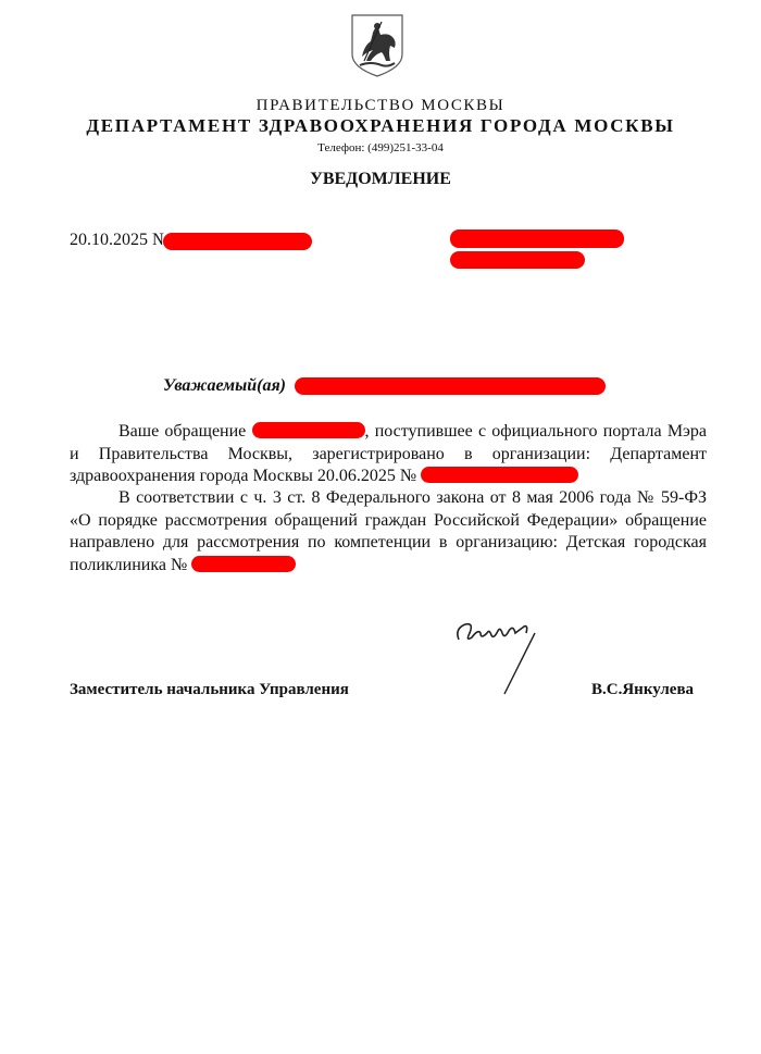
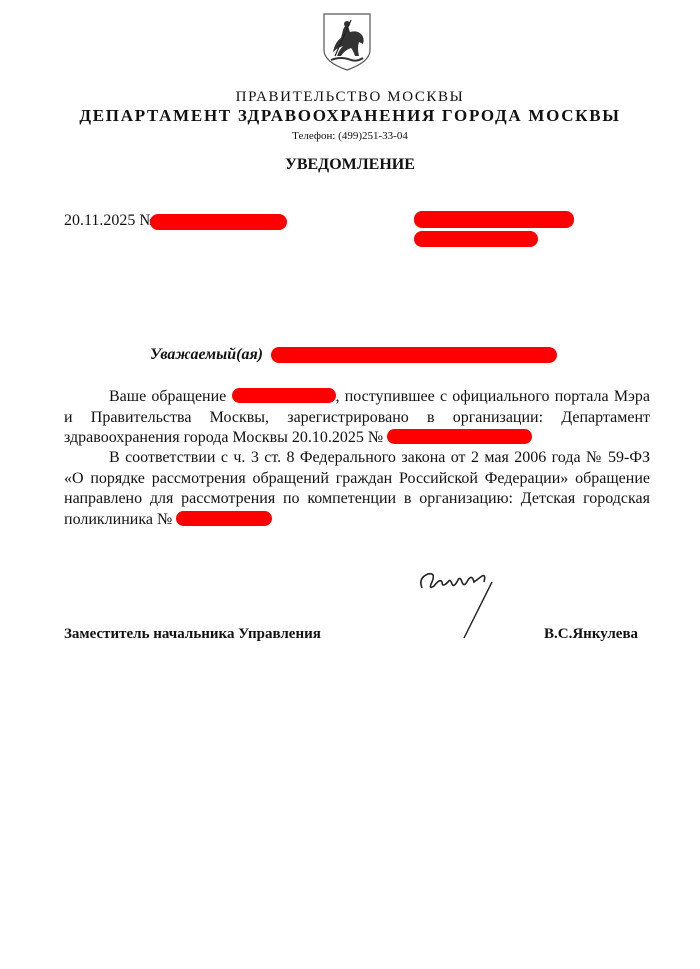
  ПРАВИТЕЛЬСТВО МОСКВЫ
  ДЕПАРТАМЕНТ ЗДРАВООХРАНЕНИЯ ГОРОДА МОСКВЫ
  Телефон: (499)251-33-04
  УВЕДОМЛЕНИЕ
- 20.10.2025 №
+ 20.11.2025 №
  Уважаемый(ая)
- Ваше обращение , поступившее с официального портала Мэра и Правительства Москвы, зарегистрировано в организации: Департамент здравоохранения города Москвы 20.06.2025 №
+ Ваше обращение , поступившее с официального портала Мэра и Правительства Москвы, зарегистрировано в организации: Департамент здравоохранения города Москвы 20.10.2025 №
- В соответствии с ч. 3 ст. 8 Федерального закона от 8 мая 2006 года № 59-ФЗ «О порядке рассмотрения обращений граждан Российской Федерации» обращение направлено для рассмотрения по компетенции в организацию: Детская городская поликлиника №
+ В соответствии с ч. 3 ст. 8 Федерального закона от 2 мая 2006 года № 59-ФЗ «О порядке рассмотрения обращений граждан Российской Федерации» обращение направлено для рассмотрения по компетенции в организацию: Детская городская поликлиника №
  Заместитель начальника Управления
  В.С.Янкулева
